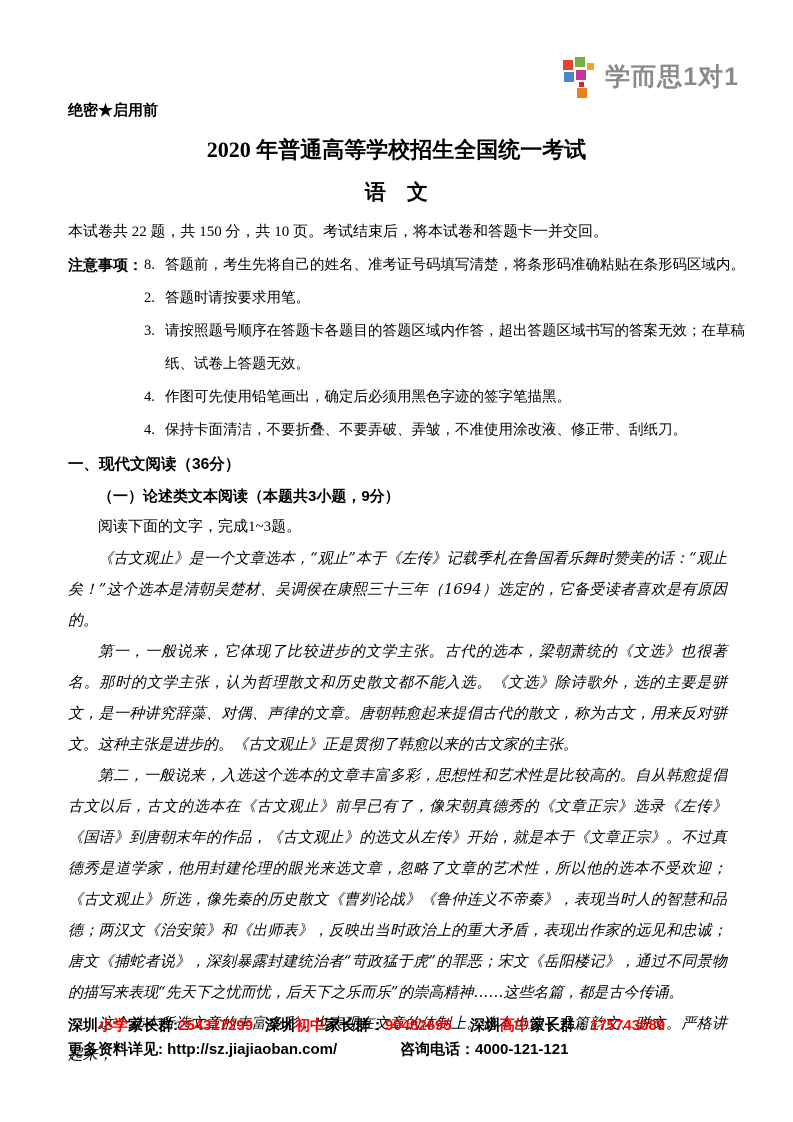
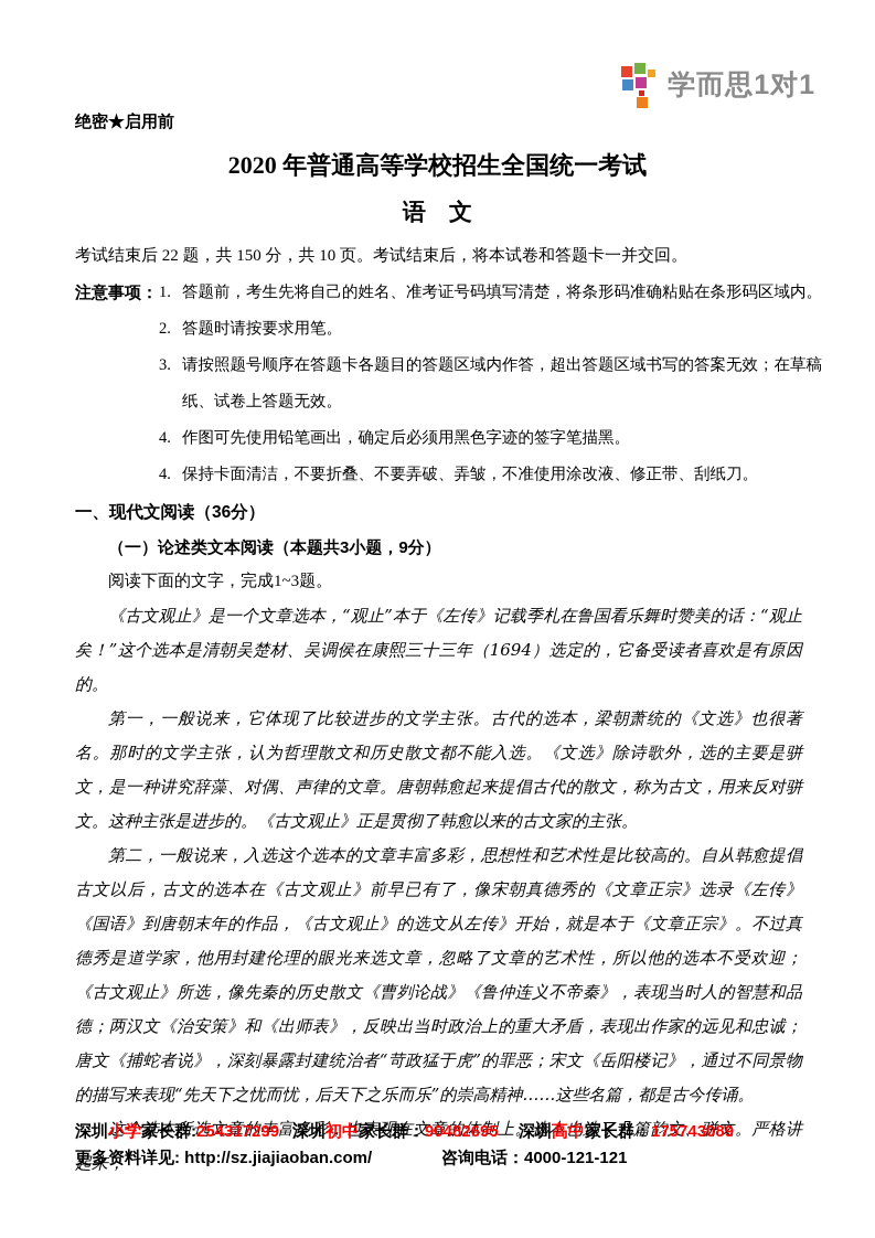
  学而思1对1
  绝密★启用前
  2020 年普通高等学校招生全国统一考试
  语 文
- 本试卷共 22 题，共 150 分，共 10 页。考试结束后，将本试卷和答题卡一并交回。
+ 考试结束后 22 题，共 150 分，共 10 页。考试结束后，将本试卷和答题卡一并交回。
  注意事项：
- 8. 答题前，考生先将自己的姓名、准考证号码填写清楚，将条形码准确粘贴在条形码区域内。
+ 1. 答题前，考生先将自己的姓名、准考证号码填写清楚，将条形码准确粘贴在条形码区域内。
  2. 答题时请按要求用笔。
  3. 请按照题号顺序在答题卡各题目的答题区域内作答，超出答题区域书写的答案无效；在草稿纸、试卷上答题无效。
  4. 作图可先使用铅笔画出，确定后必须用黑色字迹的签字笔描黑。
  4. 保持卡面清洁，不要折叠、不要弄破、弄皱，不准使用涂改液、修正带、刮纸刀。
  一、现代文阅读（36分）
  （一）论述类文本阅读（本题共3小题，9分）
  阅读下面的文字，完成1~3题。
  《古文观止》是一个文章选本，“观止”本于《左传》记载季札在鲁国看乐舞时赞美的话：“观止矣！”这个选本是清朝吴楚材、吴调侯在康熙三十三年（1694）选定的，它备受读者喜欢是有原因的。
  第一，一般说来，它体现了比较进步的文学主张。古代的选本，梁朝萧统的《文选》也很著名。那时的文学主张，认为哲理散文和历史散文都不能入选。《文选》除诗歌外，选的主要是骈文，是一种讲究辞藻、对偶、声律的文章。唐朝韩愈起来提倡古代的散文，称为古文，用来反对骈文。这种主张是进步的。《古文观止》正是贯彻了韩愈以来的古文家的主张。
  第二，一般说来，入选这个选本的文章丰富多彩，思想性和艺术性是比较高的。自从韩愈提倡古文以后，古文的选本在《古文观止》前早已有了，像宋朝真德秀的《文章正宗》选录《左传》《国语》到唐朝末年的作品，《古文观止》的选文从左传》开始，就是本于《文章正宗》。不过真德秀是道学家，他用封建伦理的眼光来选文章，忽略了文章的艺术性，所以他的选本不受欢迎；《古文观止》所选，像先秦的历史散文《曹刿论战》《鲁仲连义不帝秦》，表现当时人的智慧和品德；两汉文《治安策》和《出师表》，反映出当时政治上的重大矛盾，表现出作家的远见和忠诚；唐文《捕蛇者说》，深刻暴露封建统治者“苛政猛于虎”的罪恶；宋文《岳阳楼记》，通过不同景物的描写来表现“先天下之忧而忧，后天下之乐而乐”的崇高精神……这些名篇，都是古今传诵。
  这个选本所选文章的丰富多彩，也表现在文章的体制上。选本也选了几篇韵文、骈文。严格讲起来，
  深圳小学家长群:254317299
  深圳初中家长群：90482695
  深圳高中家长群：175743089
  更多资料详见: http://sz.jiajiaoban.com/
  咨询电话：4000-121-121
